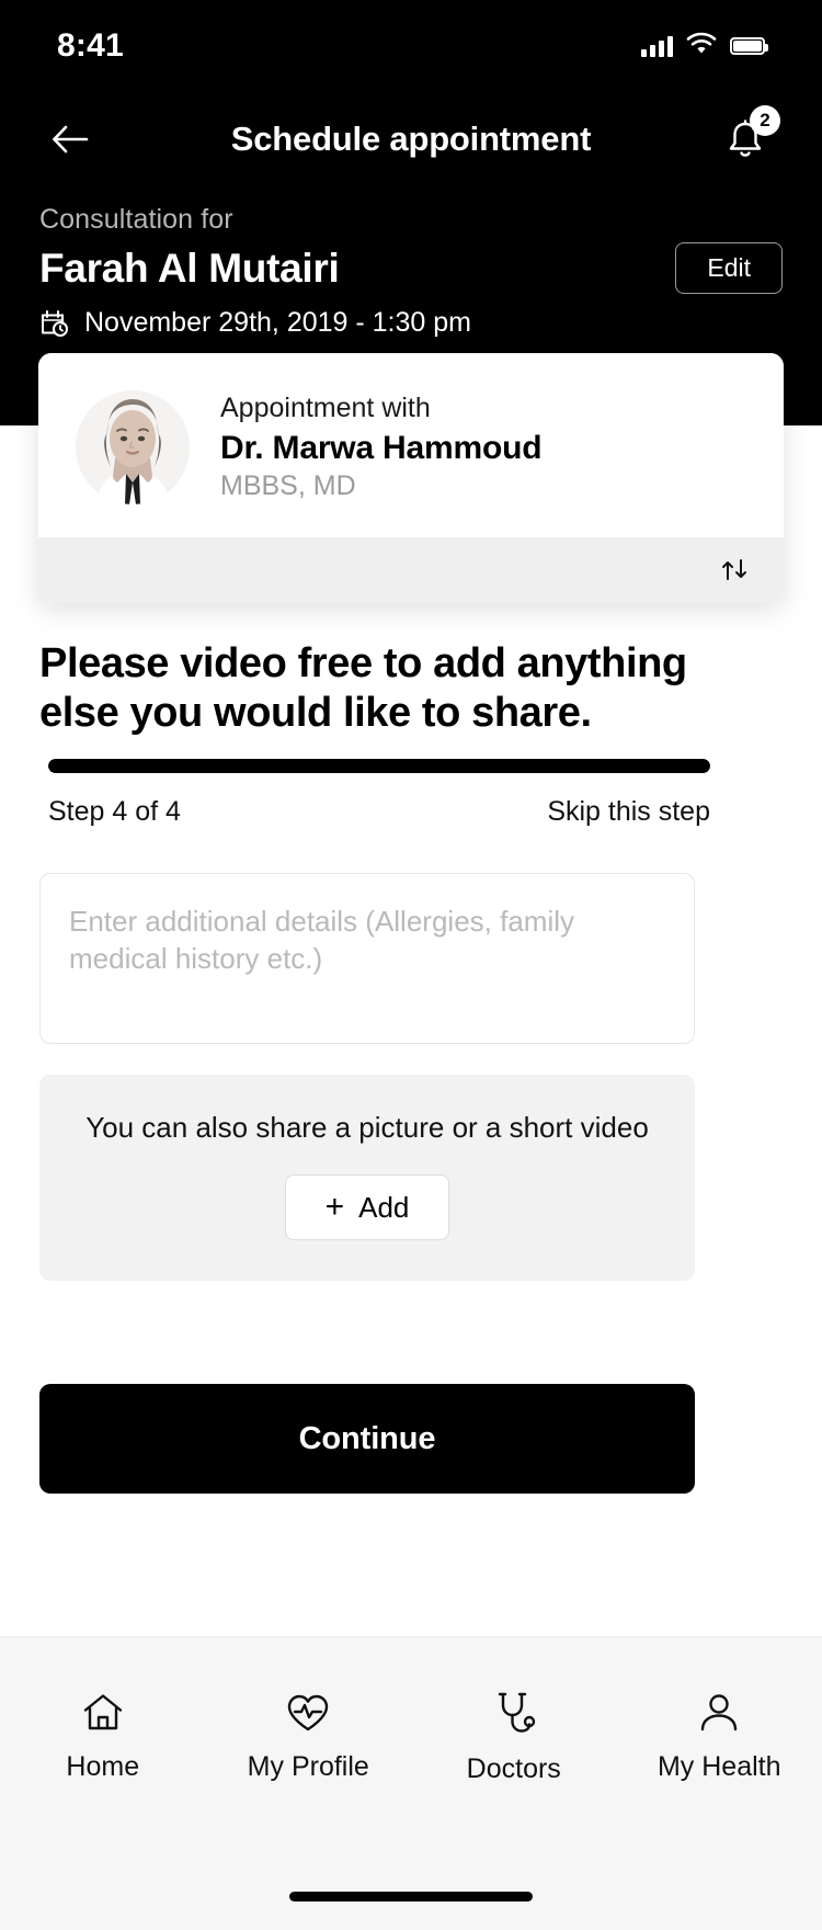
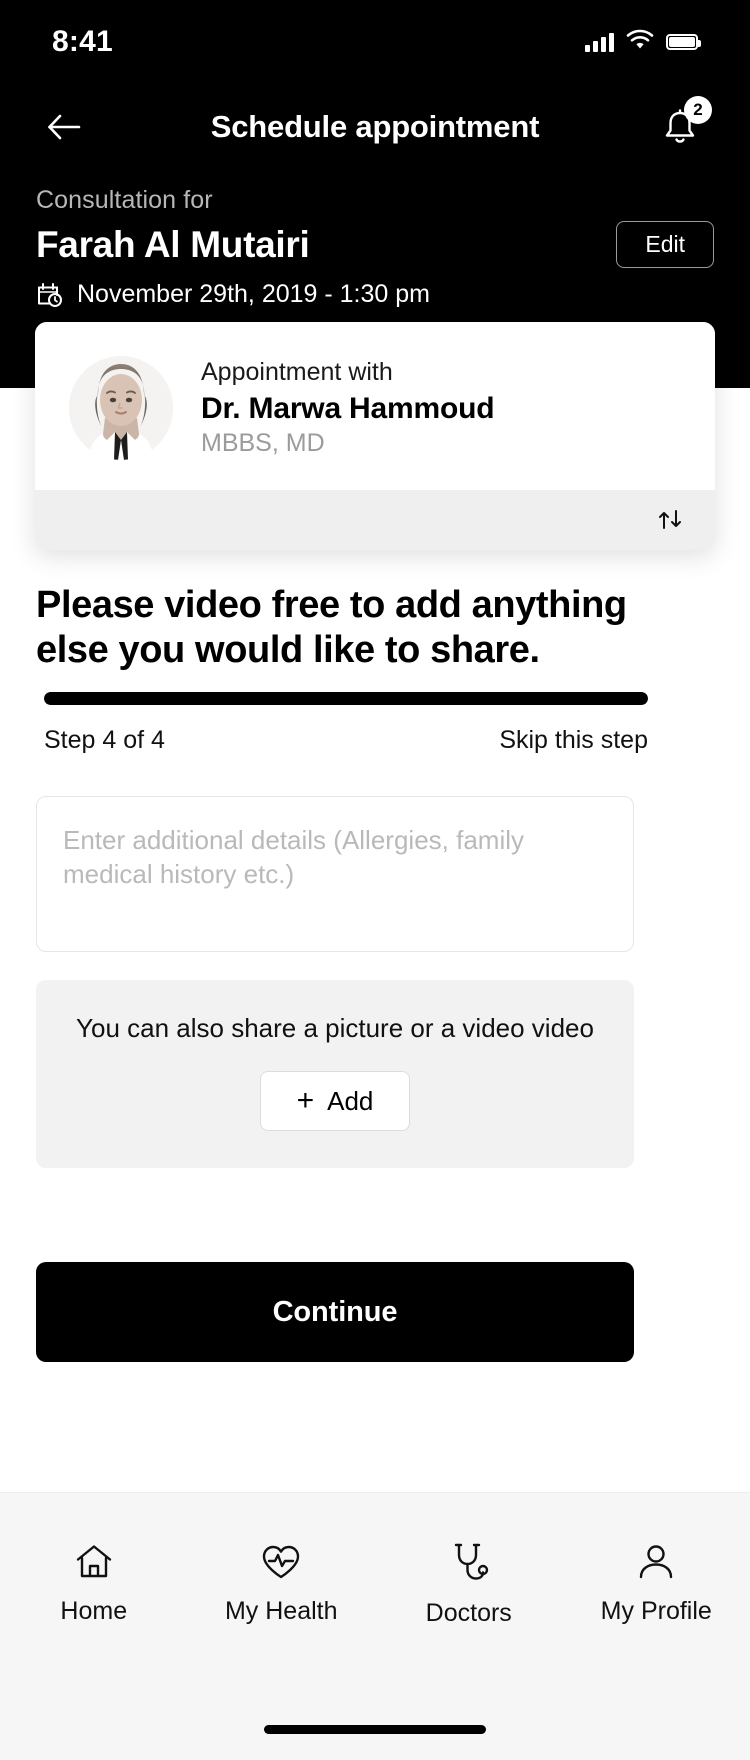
  8:41
  Schedule appointment
  2
  Consultation for
  Farah Al Mutairi
  Edit
  November 29th, 2019 - 1:30 pm
  Appointment with
  Dr. Marwa Hammoud
  MBBS, MD
  Please video free to add anything else you would like to share.
  Step 4 of 4
  Skip this step
- You can also share a picture or a short video
+ You can also share a picture or a video video
  +
  Add
  Continue
  Home
- My Profile
+ My Health
  Doctors
- My Health
+ My Profile
